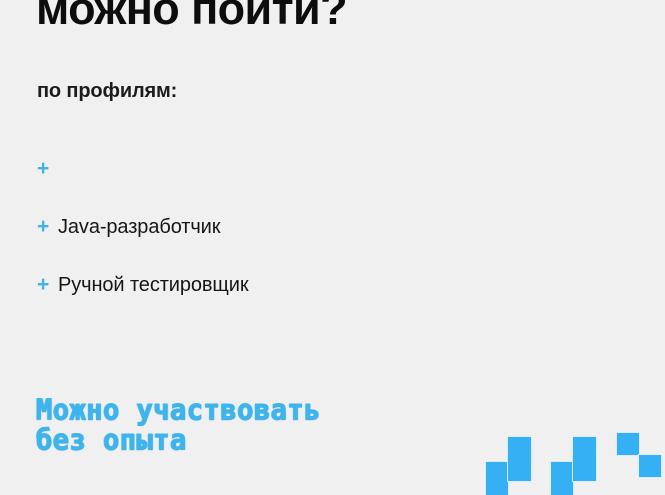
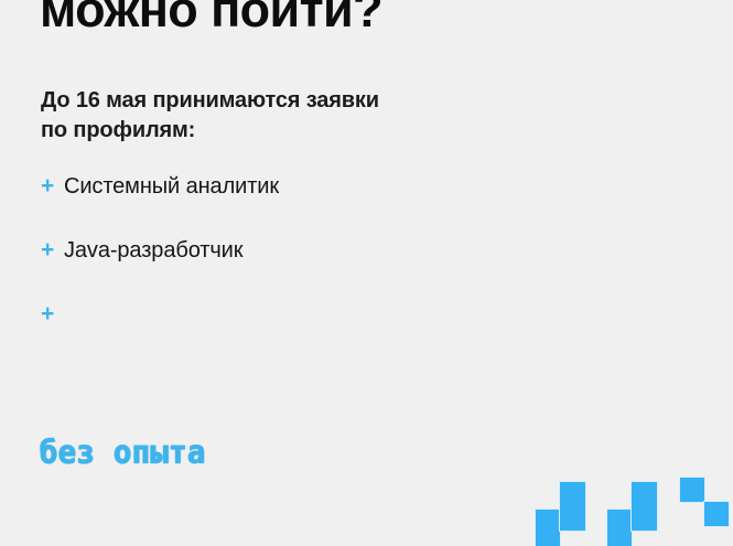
  можно пойти?
+ До 16 мая принимаются заявки
  по профилям:
  +
+ Системный аналитик
  +
  Java-разработчик
  +
- Ручной тестировщик
- Можно участвовать
  без опыта
